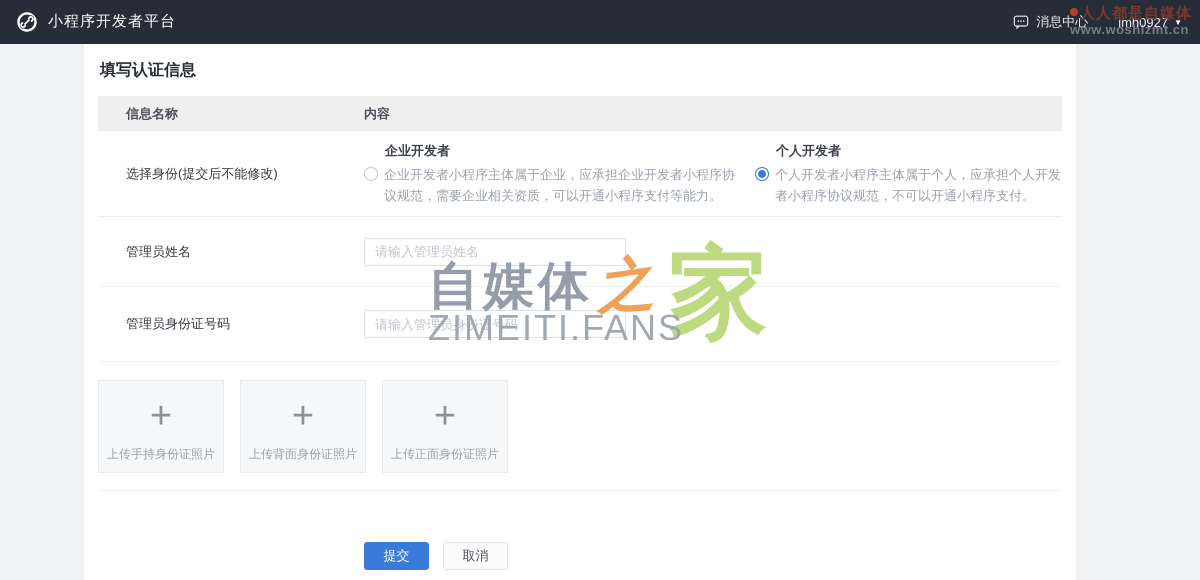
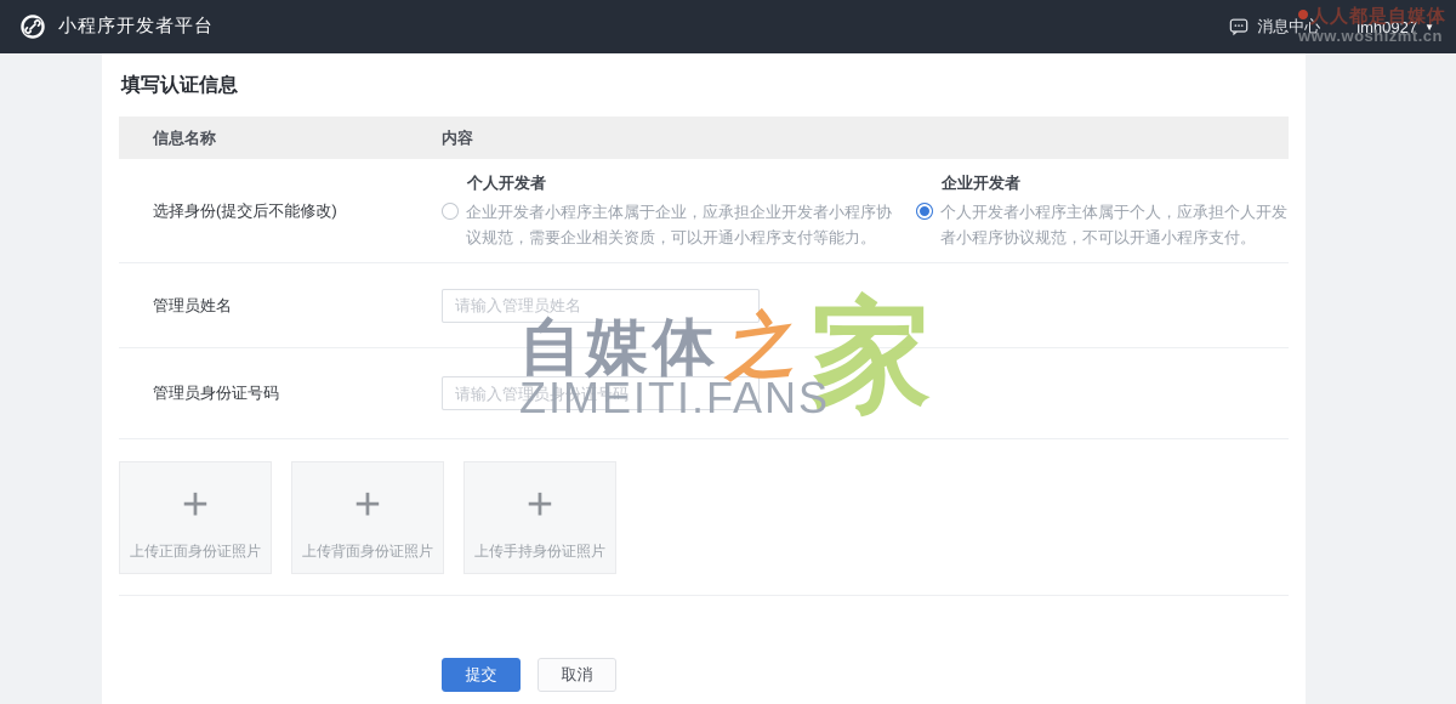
  小程序开发者平台
  消息中心
  lmh0927
  ▼
  人人都是自媒体
  www.woshizmt.cn
  填写认证信息
  信息名称
  内容
  选择身份(提交后不能修改)
- 企业开发者
+ 个人开发者
  企业开发者小程序主体属于企业，应承担企业开发者小程序协议规范，需要企业相关资质，可以开通小程序支付等能力。
- 个人开发者
+ 企业开发者
  个人开发者小程序主体属于个人，应承担个人开发者小程序协议规范，不可以开通小程序支付。
  管理员姓名
  请输入管理员姓名
  管理员身份证号码
  请输入管理员身份证号码
  +
- 上传手持身份证照片
+ 上传正面身份证照片
  +
  上传背面身份证照片
  +
- 上传正面身份证照片
+ 上传手持身份证照片
  提交
  取消
  自媒体
  家
  ZIMEITI.FANS
